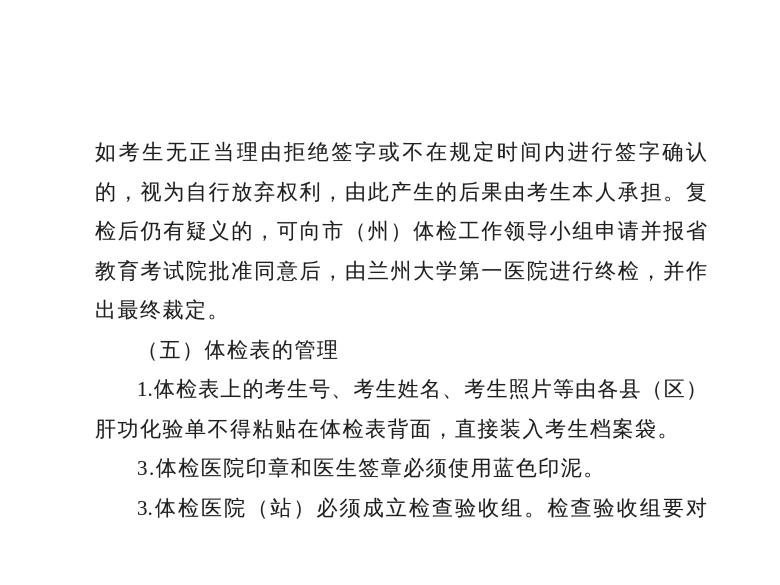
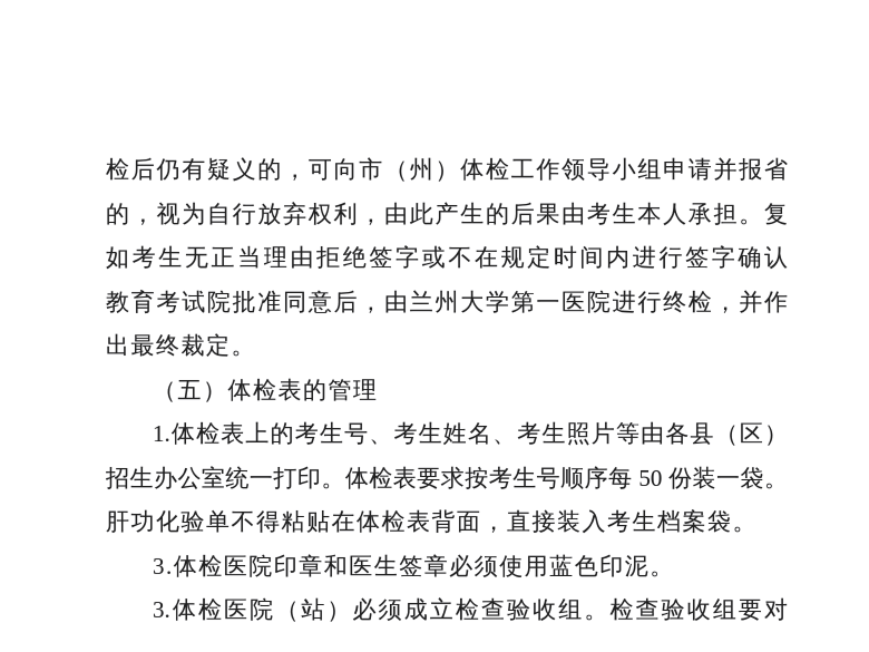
- 如考生无正当理由拒绝签字或不在规定时间内进行签字确认
+ 检后仍有疑义的，可向市（州）体检工作领导小组申请并报省
  的，视为自行放弃权利，由此产生的后果由考生本人承担。复
- 检后仍有疑义的，可向市（州）体检工作领导小组申请并报省
+ 如考生无正当理由拒绝签字或不在规定时间内进行签字确认
  教育考试院批准同意后，由兰州大学第一医院进行终检，并作
  出最终裁定。
  （五）体检表的管理
  1.体检表上的考生号、考生姓名、考生照片等由各县（区）
+ 招生办公室统一打印。体检表要求按考生号顺序每 50 份装一袋。
  肝功化验单不得粘贴在体检表背面，直接装入考生档案袋。
  3.体检医院印章和医生签章必须使用蓝色印泥。
  3.体检医院（站）必须成立检查验收组。检查验收组要对
